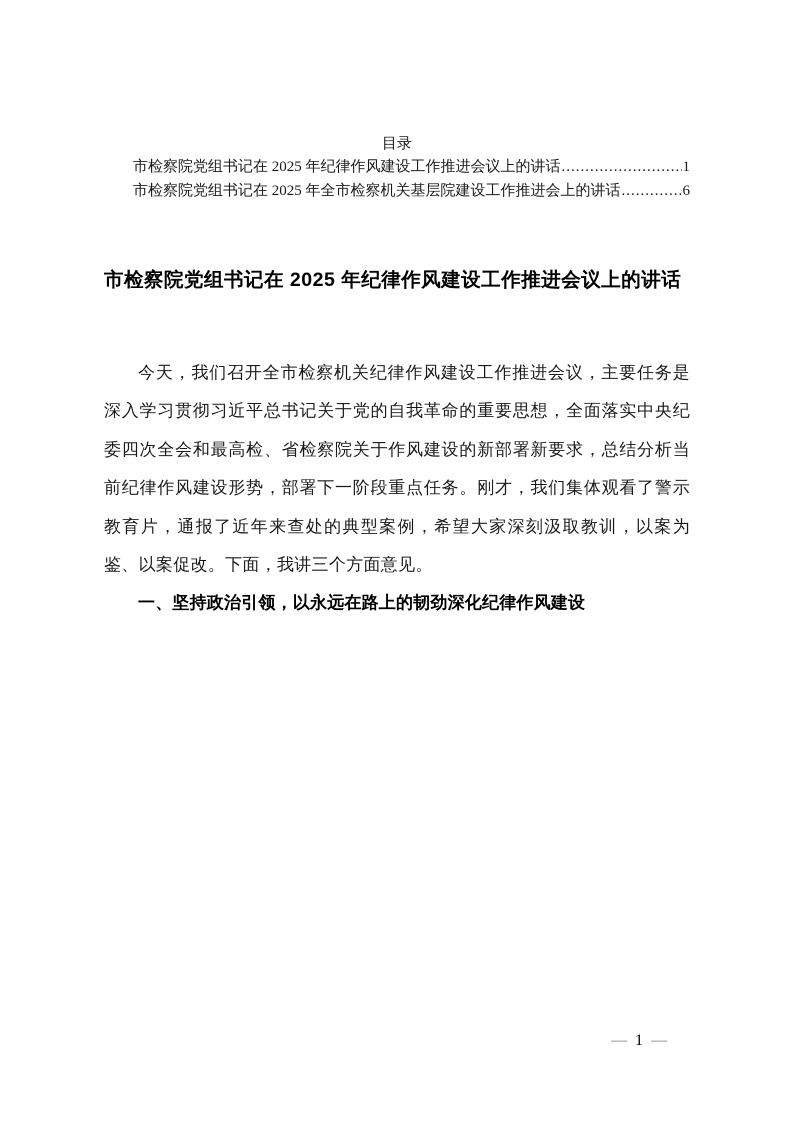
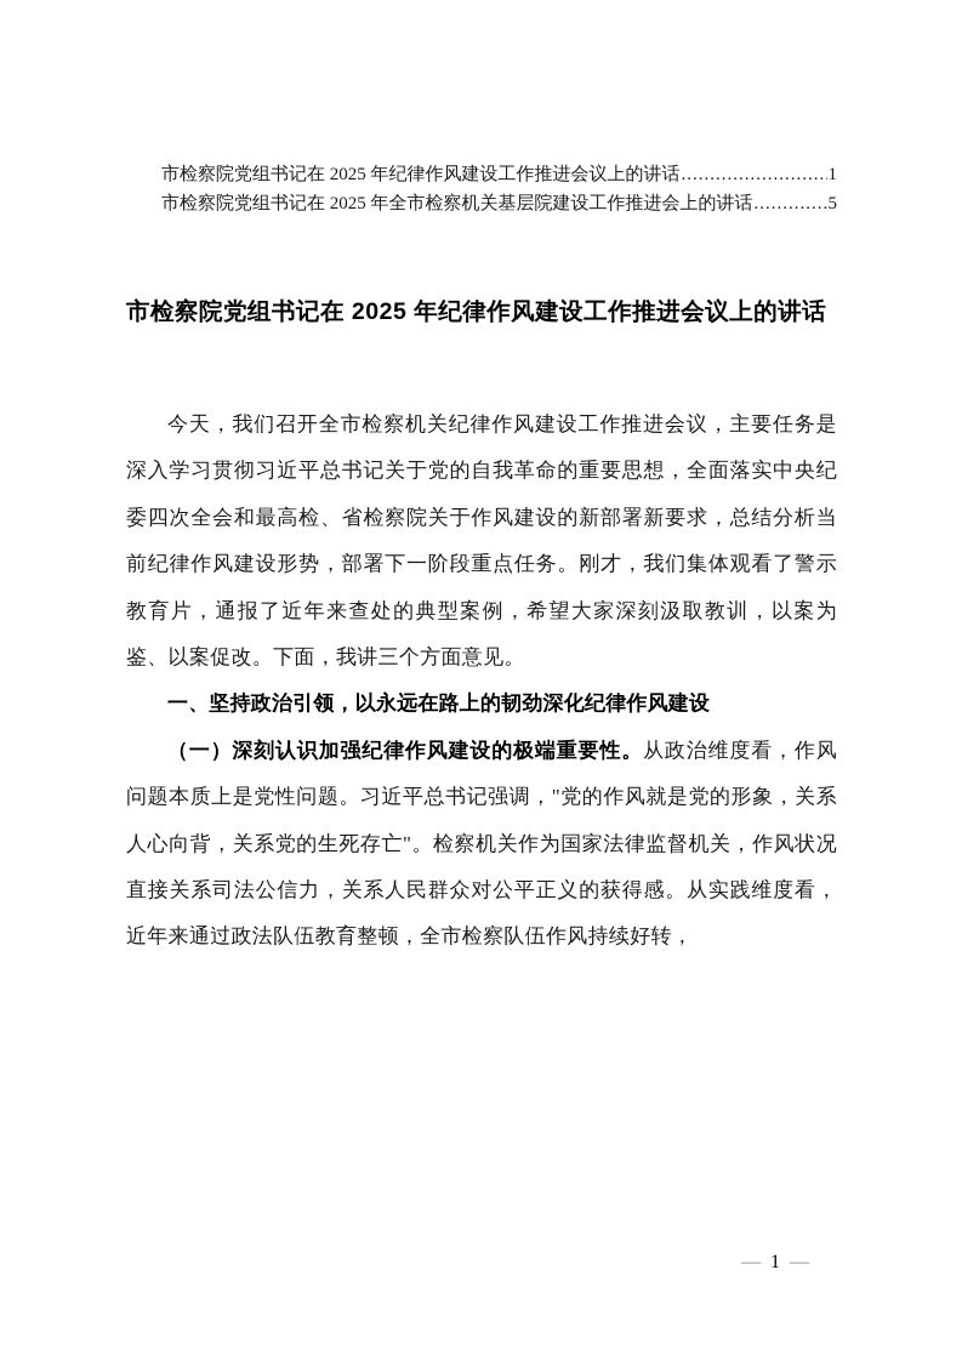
- 目录
  市检察院党组书记在 2025 年纪律作风建设工作推进会议上的讲话
  1
  市检察院党组书记在 2025 年全市检察机关基层院建设工作推进会上的讲话
- 6
+ 5
  市检察院党组书记在 2025 年纪律作风建设工作推进会议上的讲话
  今天，我们召开全市检察机关纪律作风建设工作推进会议，主要任务是深入学习贯彻习近平总书记关于党的自我革命的重要思想，全面落实中央纪委四次全会和最高检、省检察院关于作风建设的新部署新要求，总结分析当前纪律作风建设形势，部署下一阶段重点任务。刚才，我们集体观看了警示教育片，通报了近年来查处的典型案例，希望大家深刻汲取教训，以案为鉴、以案促改。下面，我讲三个方面意见。
  一、坚持政治引领，以永远在路上的韧劲深化纪律作风建设
+ （一）深刻认识加强纪律作风建设的极端重要性。从政治维度看，作风问题本质上是党性问题。习近平总书记强调，"党的作风就是党的形象，关系人心向背，关系党的生死存亡"。检察机关作为国家法律监督机关，作风状况直接关系司法公信力，关系人民群众对公平正义的获得感。从实践维度看，近年来通过政法队伍教育整顿，全市检察队伍作风持续好转，
  — 1 —
